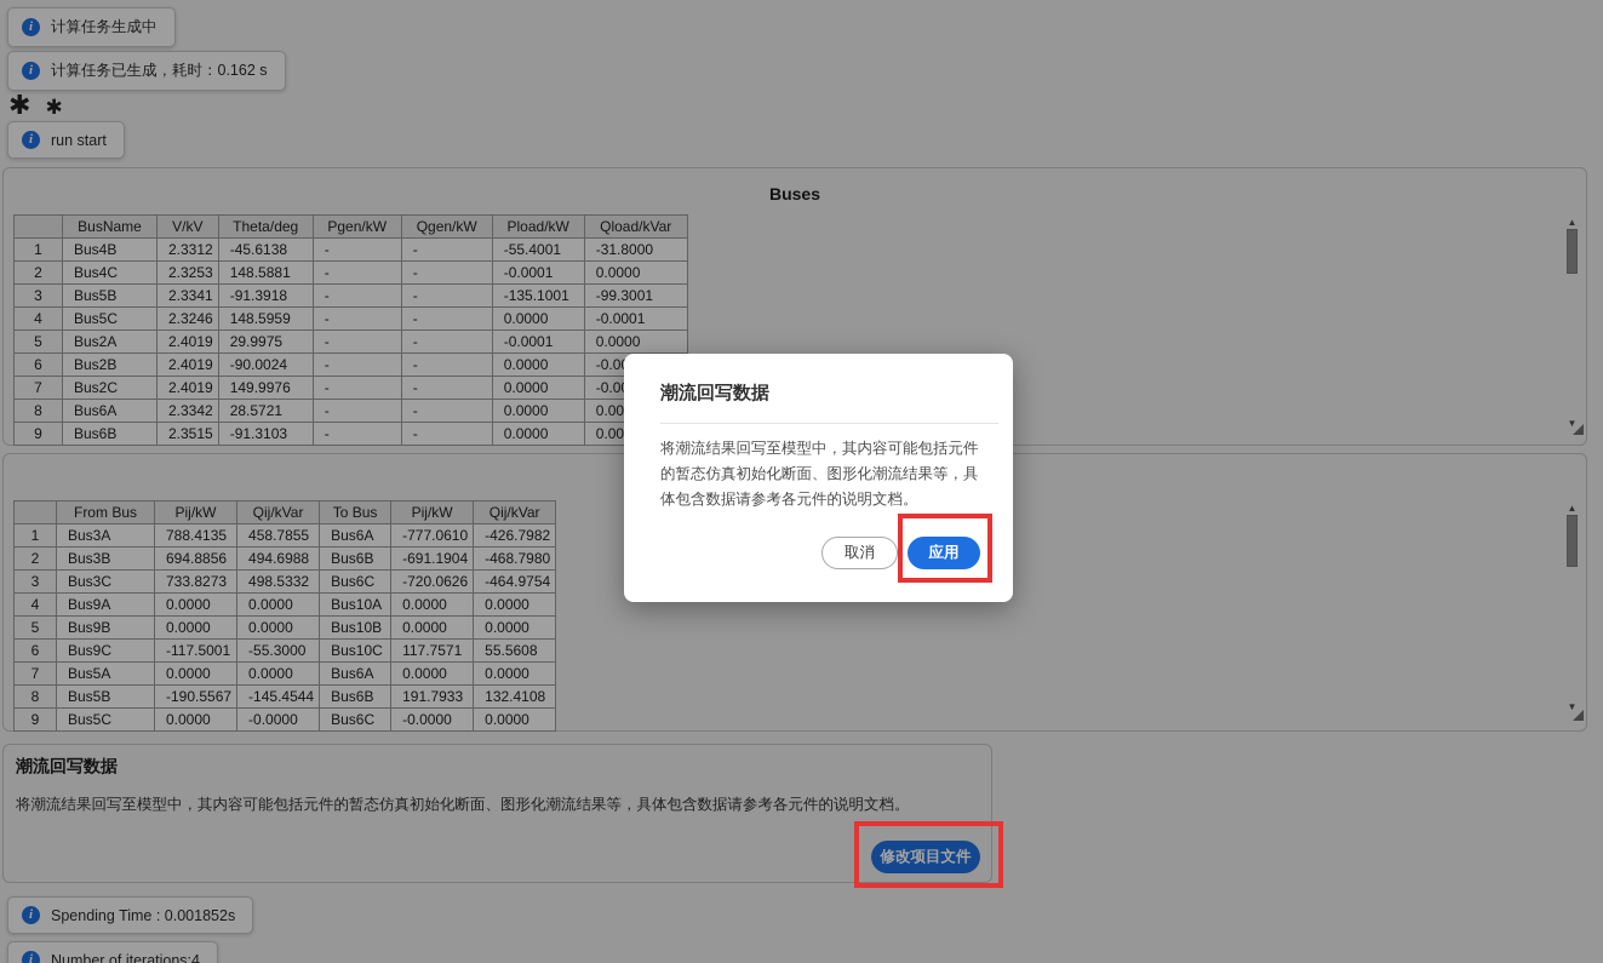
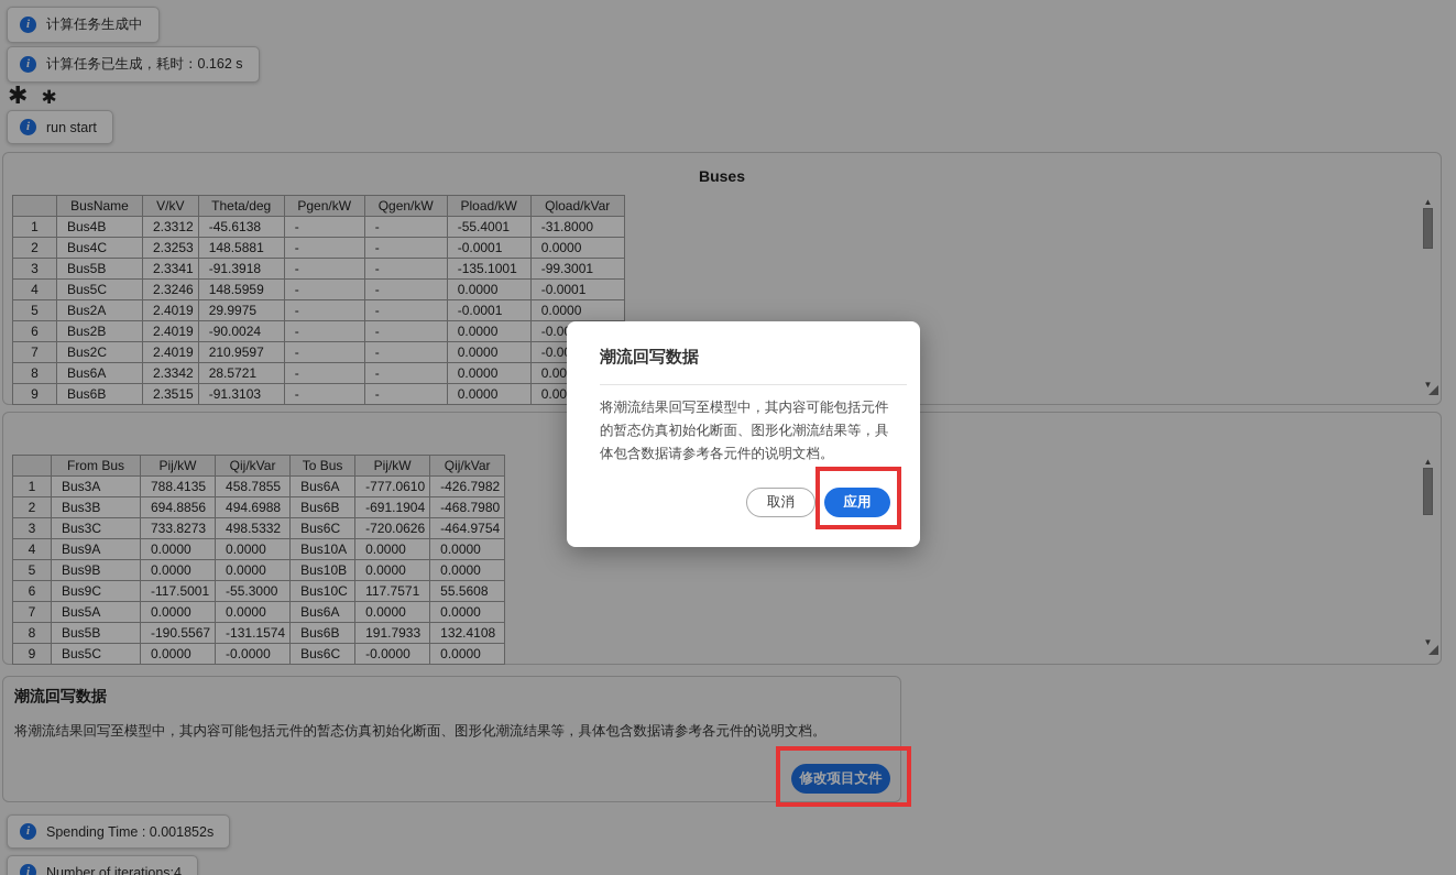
  i
  计算任务生成中
  i
  计算任务已生成，耗时：0.162 s
  ✱ ✱
  i
  run start
  Buses
  	BusName	V/kV	Theta/deg	Pgen/kW	Qgen/kW	Pload/kW	Qload/kVar
  1	Bus4B	2.3312	-45.6138	-	-	-55.4001	-31.8000
  2	Bus4C	2.3253	148.5881	-	-	-0.0001	0.0000
  3	Bus5B	2.3341	-91.3918	-	-	-135.1001	-99.3001
  4	Bus5C	2.3246	148.5959	-	-	0.0000	-0.0001
  5	Bus2A	2.4019	29.9975	-	-	-0.0001	0.0000
  6	Bus2B	2.4019	-90.0024	-	-	0.0000	-0.0
- 7	Bus2C	2.4019	149.9976	-	-	0.0000	-0.0
+ 7	Bus2C	2.4019	210.9597	-	-	0.0000	-0.0
  8	Bus6A	2.3342	28.5721	-	-	0.0000	0.00
  9	Bus6B	2.3515	-91.3103	-	-	0.0000	0.00
  ▲
  ▼
  	From Bus	Pij/kW	Qij/kVar	To Bus	Pij/kW	Qij/kVar
  1	Bus3A	788.4135	458.7855	Bus6A	-777.0610	-426.7982
  2	Bus3B	694.8856	494.6988	Bus6B	-691.1904	-468.7980
  3	Bus3C	733.8273	498.5332	Bus6C	-720.0626	-464.9754
  4	Bus9A	0.0000	0.0000	Bus10A	0.0000	0.0000
  5	Bus9B	0.0000	0.0000	Bus10B	0.0000	0.0000
  6	Bus9C	-117.5001	-55.3000	Bus10C	117.7571	55.5608
  7	Bus5A	0.0000	0.0000	Bus6A	0.0000	0.0000
- 8	Bus5B	-190.5567	-145.4544	Bus6B	191.7933	132.4108
+ 8	Bus5B	-190.5567	-131.1574	Bus6B	191.7933	132.4108
  9	Bus5C	0.0000	-0.0000	Bus6C	-0.0000	0.0000
  ▲
  ▼
  潮流回写数据
  将潮流结果回写至模型中，其内容可能包括元件的暂态仿真初始化断面、图形化潮流结果等，具体包含数据请参考各元件的说明文档。
  修改项目文件
  i
  Spending Time : 0.001852s
  i
  Number of iterations:4
  潮流回写数据
  将潮流结果回写至模型中，其内容可能包括元件的暂态仿真初始化断面、图形化潮流结果等，具体包含数据请参考各元件的说明文档。
  取消
  应用
